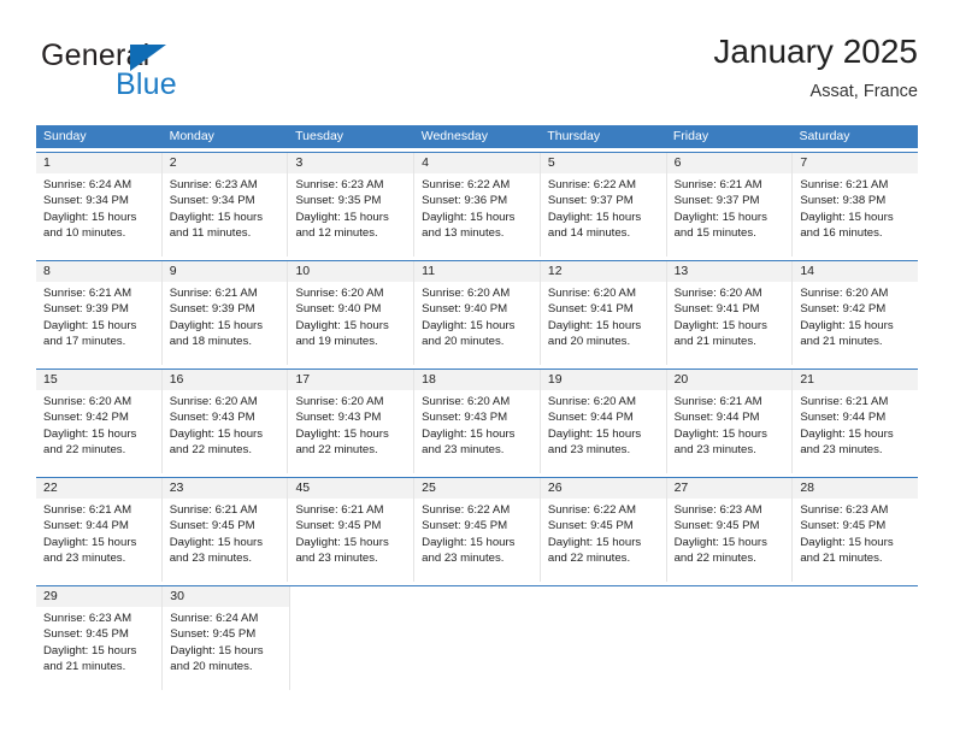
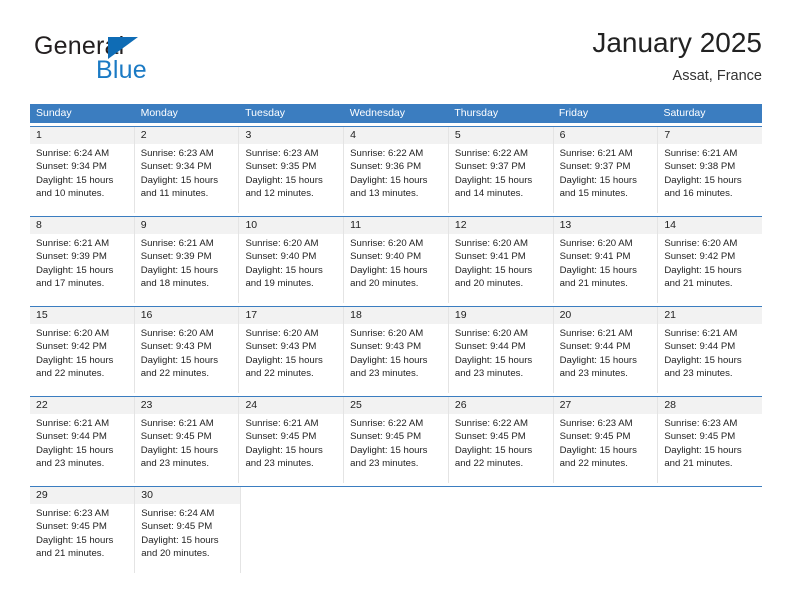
  General
  Blue
  January 2025
  Assat, France
  Sunday
  Monday
  Tuesday
  Wednesday
  Thursday
  Friday
  Saturday
  1
  Sunrise: 6:24 AM
  Sunset: 9:34 PM
  Daylight: 15 hours
  and 10 minutes.
  2
  Sunrise: 6:23 AM
  Sunset: 9:34 PM
  Daylight: 15 hours
  and 11 minutes.
  3
  Sunrise: 6:23 AM
  Sunset: 9:35 PM
  Daylight: 15 hours
  and 12 minutes.
  4
  Sunrise: 6:22 AM
  Sunset: 9:36 PM
  Daylight: 15 hours
  and 13 minutes.
  5
  Sunrise: 6:22 AM
  Sunset: 9:37 PM
  Daylight: 15 hours
  and 14 minutes.
  6
  Sunrise: 6:21 AM
  Sunset: 9:37 PM
  Daylight: 15 hours
  and 15 minutes.
  7
  Sunrise: 6:21 AM
  Sunset: 9:38 PM
  Daylight: 15 hours
  and 16 minutes.
  8
  Sunrise: 6:21 AM
  Sunset: 9:39 PM
  Daylight: 15 hours
  and 17 minutes.
  9
  Sunrise: 6:21 AM
  Sunset: 9:39 PM
  Daylight: 15 hours
  and 18 minutes.
  10
  Sunrise: 6:20 AM
  Sunset: 9:40 PM
  Daylight: 15 hours
  and 19 minutes.
  11
  Sunrise: 6:20 AM
  Sunset: 9:40 PM
  Daylight: 15 hours
  and 20 minutes.
  12
  Sunrise: 6:20 AM
  Sunset: 9:41 PM
  Daylight: 15 hours
  and 20 minutes.
  13
  Sunrise: 6:20 AM
  Sunset: 9:41 PM
  Daylight: 15 hours
  and 21 minutes.
  14
  Sunrise: 6:20 AM
  Sunset: 9:42 PM
  Daylight: 15 hours
  and 21 minutes.
  15
  Sunrise: 6:20 AM
  Sunset: 9:42 PM
  Daylight: 15 hours
  and 22 minutes.
  16
  Sunrise: 6:20 AM
  Sunset: 9:43 PM
  Daylight: 15 hours
  and 22 minutes.
  17
  Sunrise: 6:20 AM
  Sunset: 9:43 PM
  Daylight: 15 hours
  and 22 minutes.
  18
  Sunrise: 6:20 AM
  Sunset: 9:43 PM
  Daylight: 15 hours
  and 23 minutes.
  19
  Sunrise: 6:20 AM
  Sunset: 9:44 PM
  Daylight: 15 hours
  and 23 minutes.
  20
  Sunrise: 6:21 AM
  Sunset: 9:44 PM
  Daylight: 15 hours
  and 23 minutes.
  21
  Sunrise: 6:21 AM
  Sunset: 9:44 PM
  Daylight: 15 hours
  and 23 minutes.
  22
  Sunrise: 6:21 AM
  Sunset: 9:44 PM
  Daylight: 15 hours
  and 23 minutes.
  23
  Sunrise: 6:21 AM
  Sunset: 9:45 PM
  Daylight: 15 hours
  and 23 minutes.
- 45
+ 24
  Sunrise: 6:21 AM
  Sunset: 9:45 PM
  Daylight: 15 hours
  and 23 minutes.
  25
  Sunrise: 6:22 AM
  Sunset: 9:45 PM
  Daylight: 15 hours
  and 23 minutes.
  26
  Sunrise: 6:22 AM
  Sunset: 9:45 PM
  Daylight: 15 hours
  and 22 minutes.
  27
  Sunrise: 6:23 AM
  Sunset: 9:45 PM
  Daylight: 15 hours
  and 22 minutes.
  28
  Sunrise: 6:23 AM
  Sunset: 9:45 PM
  Daylight: 15 hours
  and 21 minutes.
  29
  Sunrise: 6:23 AM
  Sunset: 9:45 PM
  Daylight: 15 hours
  and 21 minutes.
  30
  Sunrise: 6:24 AM
  Sunset: 9:45 PM
  Daylight: 15 hours
  and 20 minutes.
